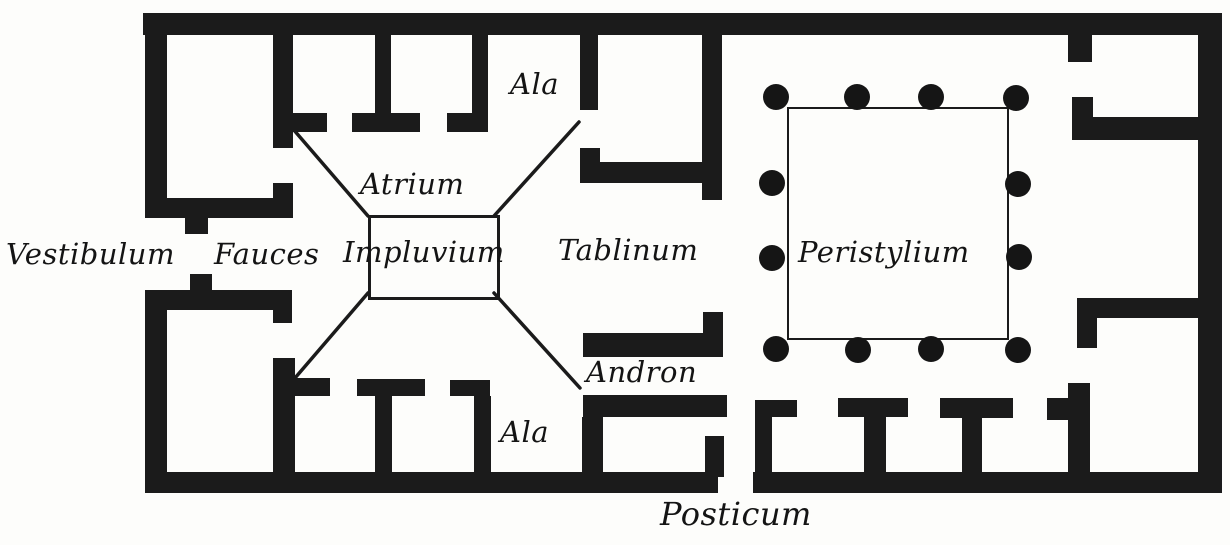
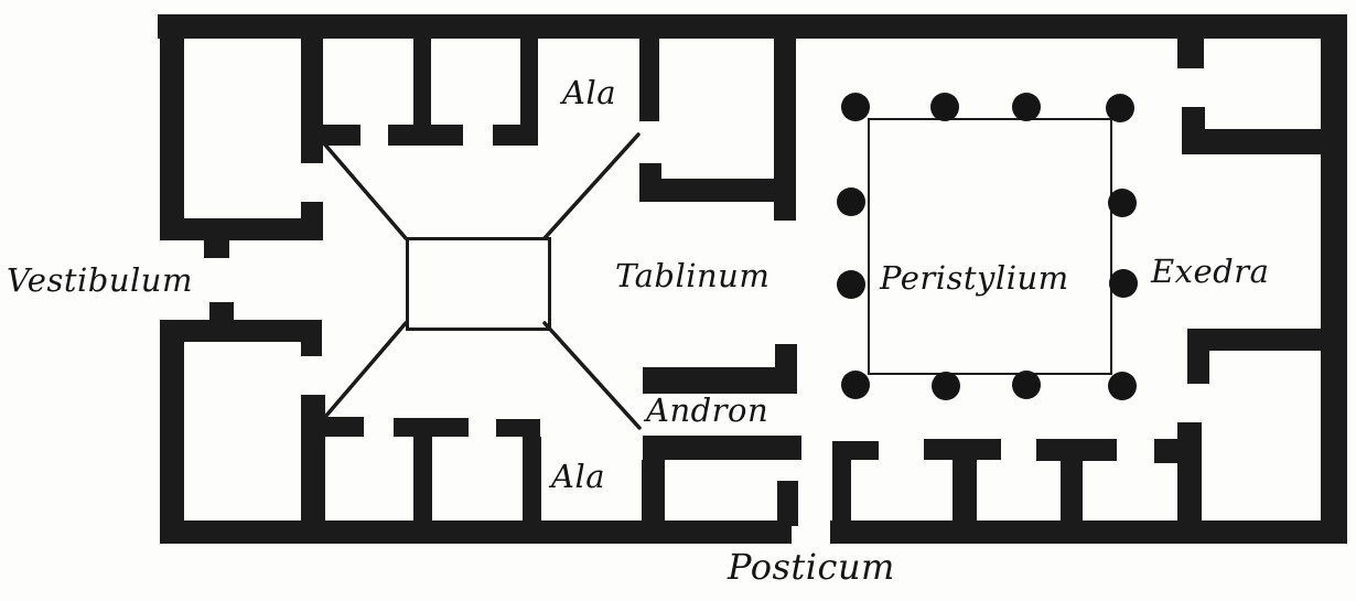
  Vestibulum
- Fauces
- Atrium
- Impluvium
  Ala
  Ala
  Tablinum
  Andron
  Peristylium
+ Exedra
  Posticum
